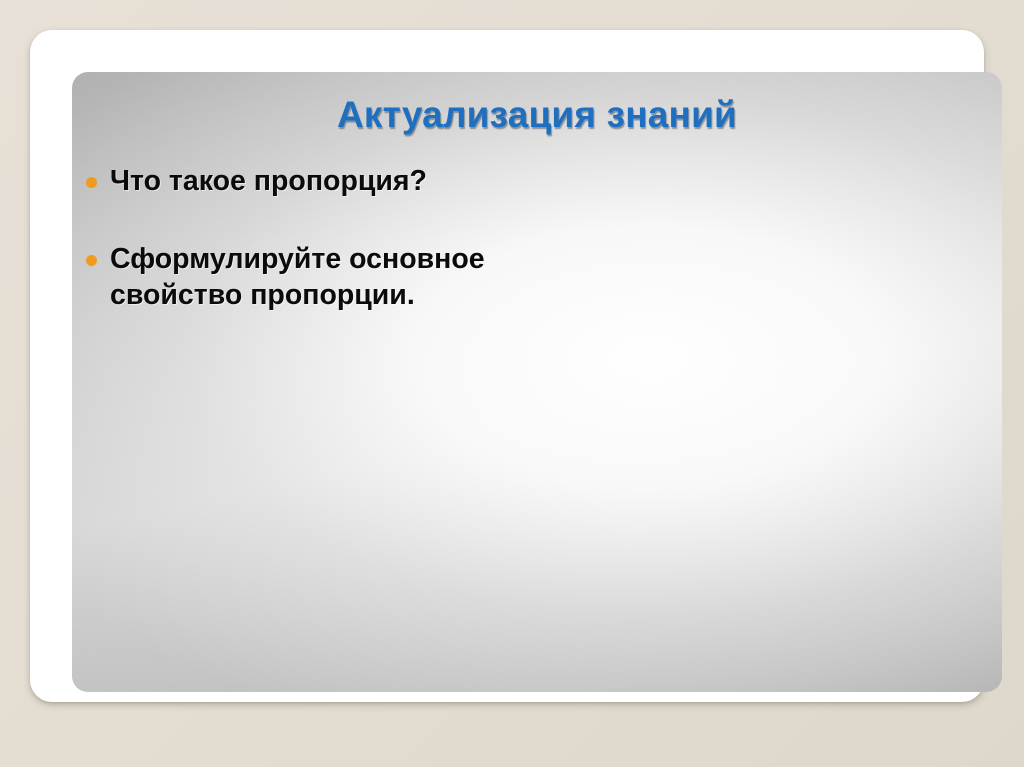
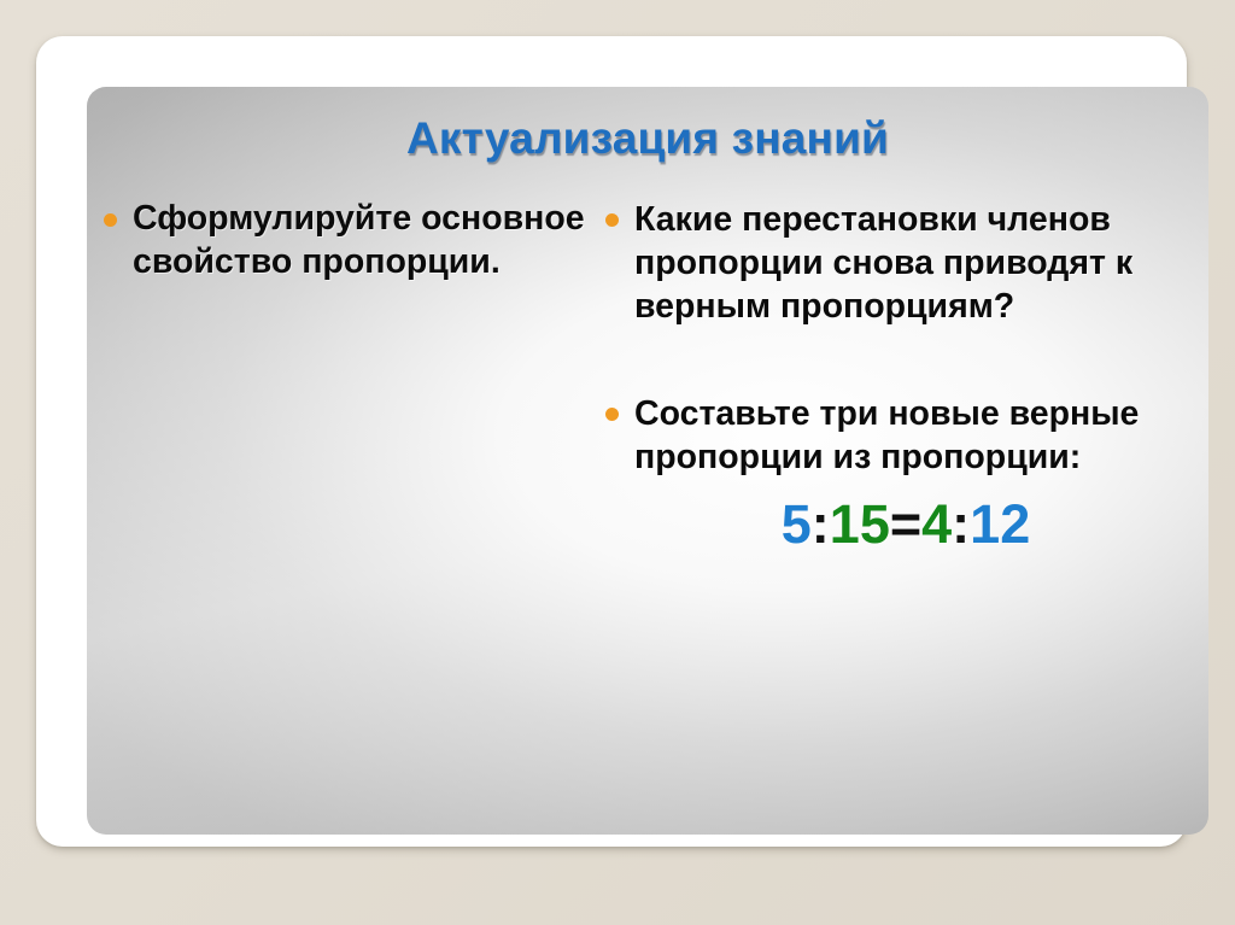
  Актуализация знаний
- Что такое пропорция?
  Сформулируйте основное свойство пропорции.
+ Какие перестановки членов пропорции снова приводят к верным пропорциям?
+ Составьте три новые верные пропорции из пропорции:
+ 5:15=4:12
